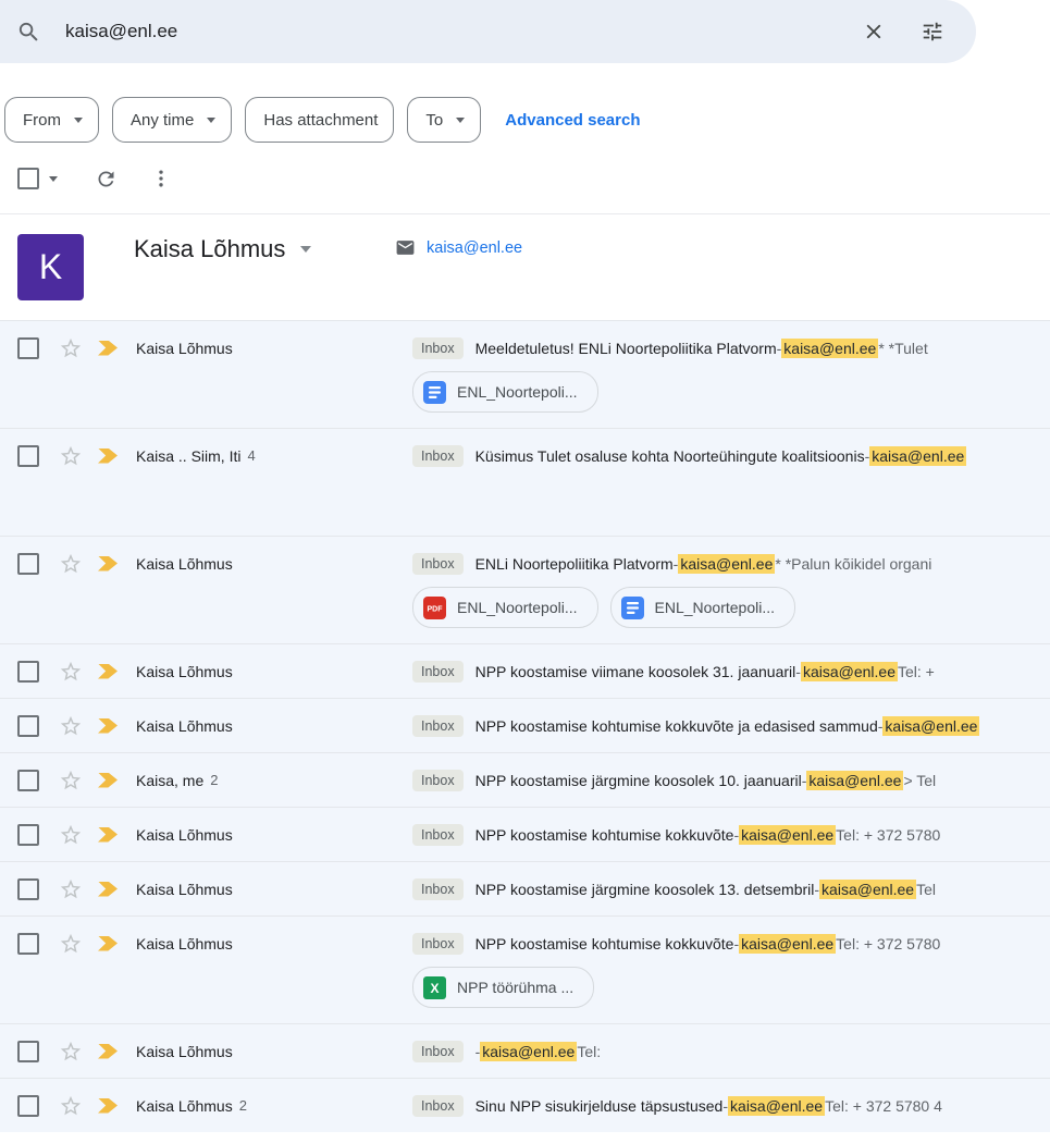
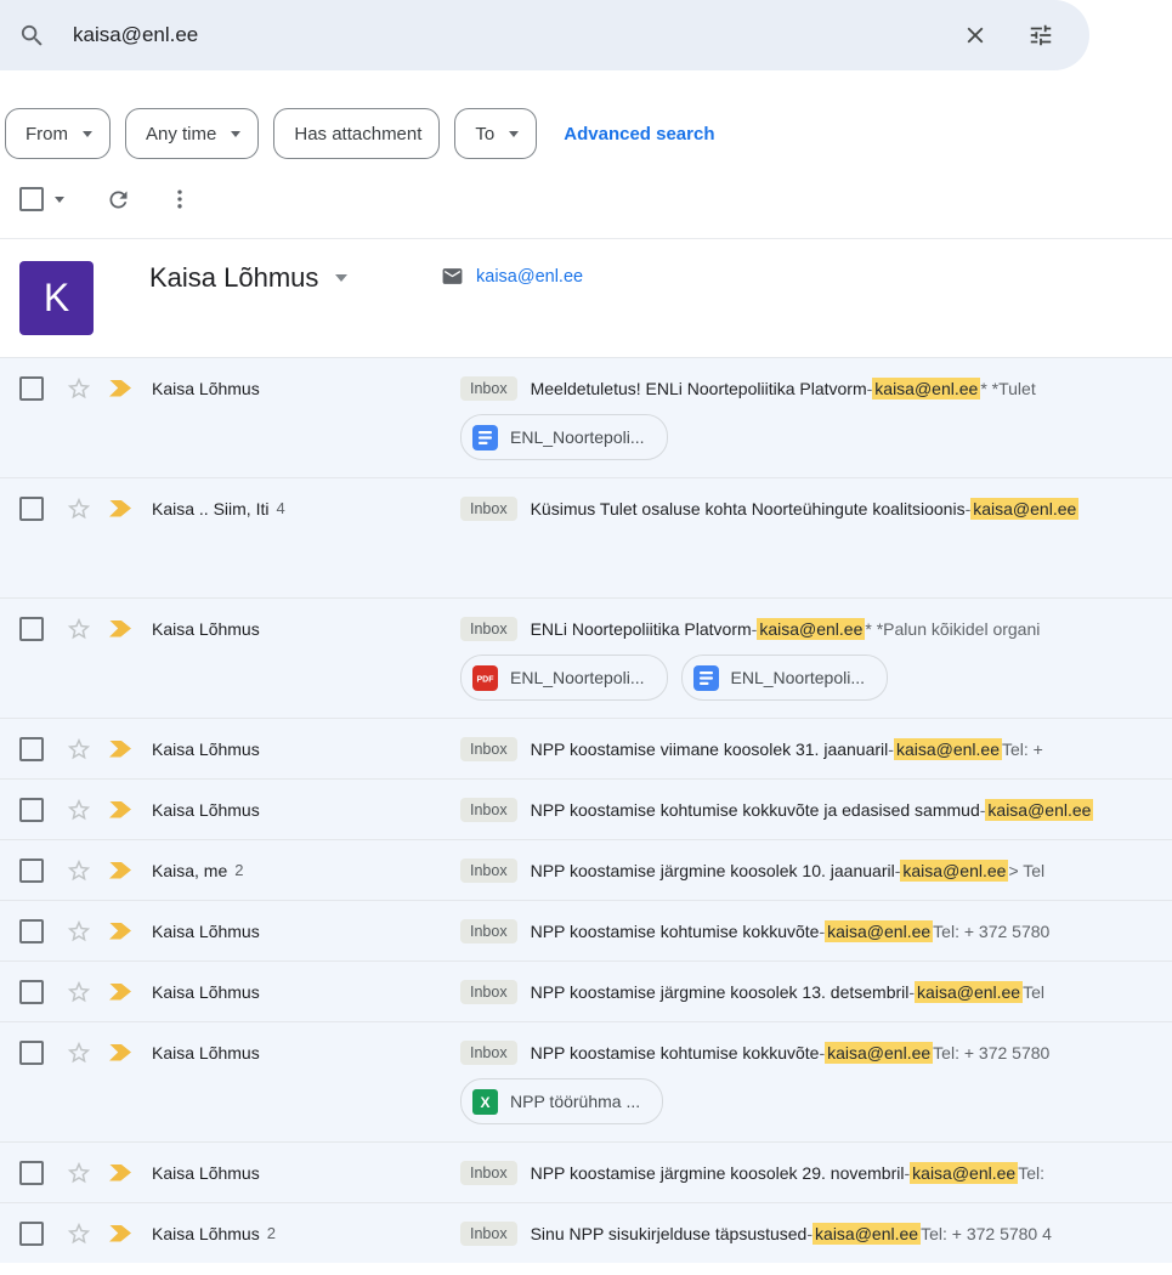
  kaisa@enl.ee
  From
  Any time
  Has attachment
  To
  Advanced search
  K
  Kaisa Lõhmus
  kaisa@enl.ee
  Kaisa Lõhmus
  Inbox
  Meeldetuletus! ENLi Noortepoliitika Platvorm
  -
  kaisa@enl.ee
  * *Tulet
  ENL_Noortepoli...
  Kaisa .. Siim, Iti
  4
  Inbox
  Küsimus Tulet osaluse kohta Noorteühingute koalitsioonis
  -
  kaisa@enl.ee
  Kaisa Lõhmus
  Inbox
  ENLi Noortepoliitika Platvorm
  -
  kaisa@enl.ee
  * *Palun kõikidel organi
  ENL_Noortepoli...
  ENL_Noortepoli...
  Kaisa Lõhmus
  Inbox
  NPP koostamise viimane koosolek 31. jaanuaril
  -
  kaisa@enl.ee
  Tel: +
  Kaisa Lõhmus
  Inbox
  NPP koostamise kohtumise kokkuvõte ja edasised sammud
  -
  kaisa@enl.ee
  Kaisa, me
  2
  Inbox
  NPP koostamise järgmine koosolek 10. jaanuaril
  -
  kaisa@enl.ee
  > Tel
  Kaisa Lõhmus
  Inbox
  NPP koostamise kohtumise kokkuvõte
  -
  kaisa@enl.ee
  Tel: + 372 5780
  Kaisa Lõhmus
  Inbox
  NPP koostamise järgmine koosolek 13. detsembril
  -
  kaisa@enl.ee
  Tel
  Kaisa Lõhmus
  Inbox
  NPP koostamise kohtumise kokkuvõte
  -
  kaisa@enl.ee
  Tel: + 372 5780
  X
  NPP töörühma ...
  Kaisa Lõhmus
  Inbox
+ NPP koostamise järgmine koosolek 29. novembril
  -
  kaisa@enl.ee
  Tel:
  Kaisa Lõhmus
  2
  Inbox
  Sinu NPP sisukirjelduse täpsustused
  -
  kaisa@enl.ee
  Tel: + 372 5780 4
